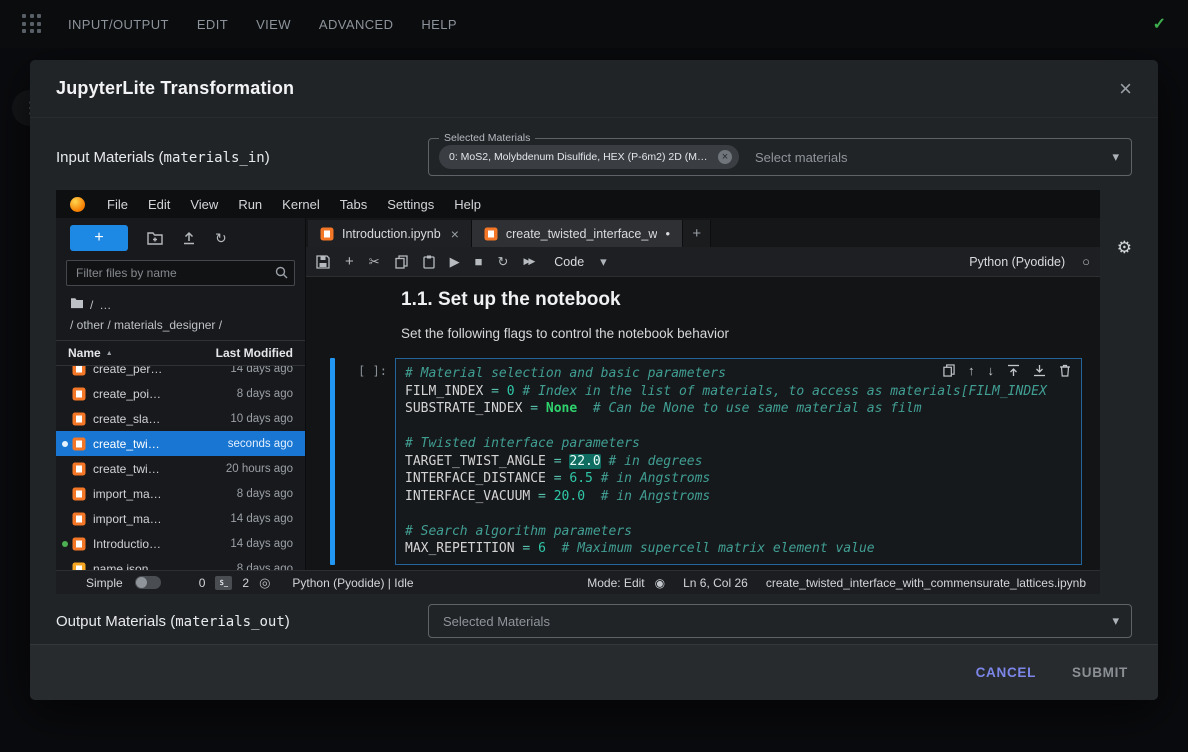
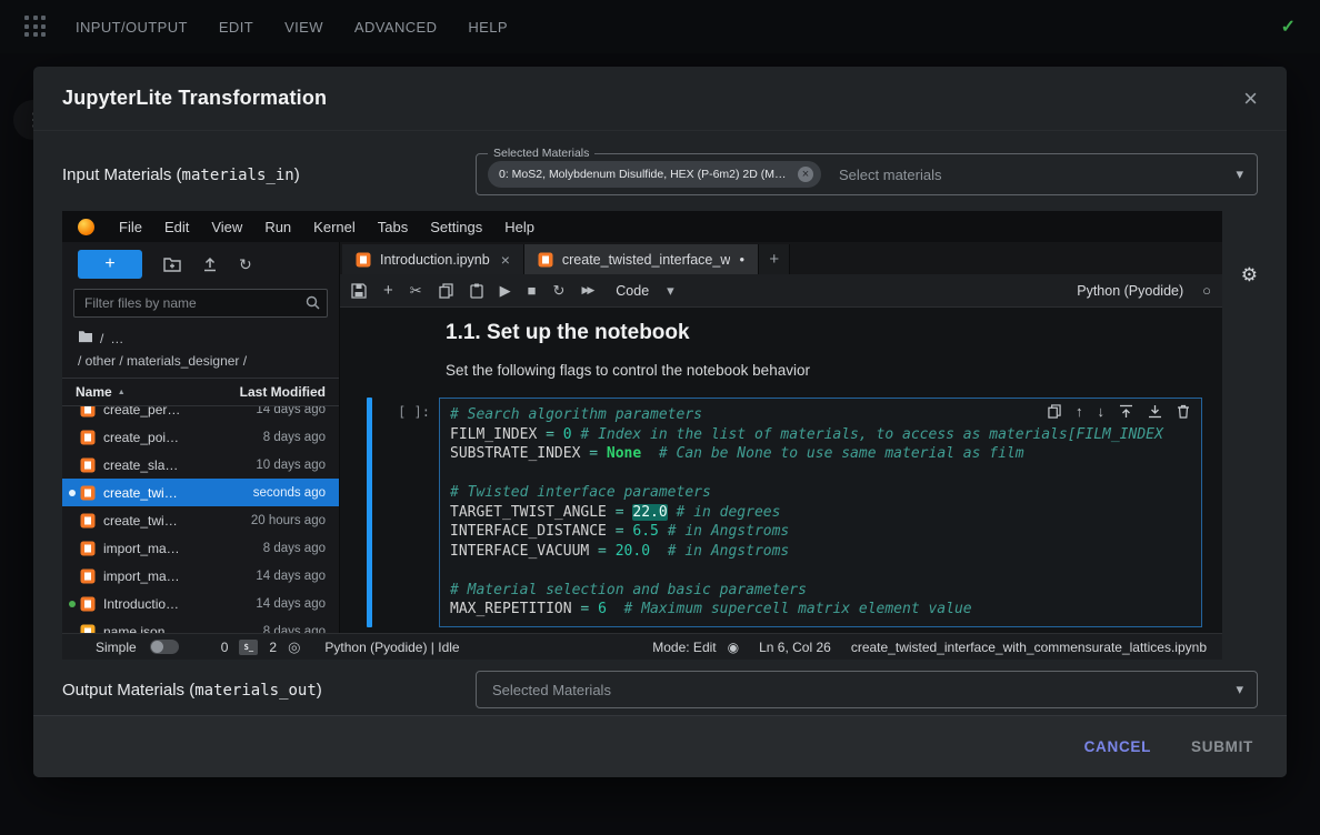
  INPUT/OUTPUT
  EDIT
  VIEW
  ADVANCED
  HELP
  ✓
  JupyterLite Transformation
  ×
  Input Materials (materials_in)
  Selected Materials
  0: MoS2, Molybdenum Disulfide, HEX (P-6m2) 2D (Mon
  ×
  Select materials
  ▾
  File
  Edit
  View
  Run
  Kernel
  Tabs
  Settings
  Help
  +
  ↻
  Filter files by name
  /
  …
  / other / materials_designer /
  Name
  Last Modified
  create_per…
  14 days ago
  create_poi…
  8 days ago
  create_sla…
  10 days ago
  create_twi…
  seconds ago
  create_twi…
  20 hours ago
  import_ma…
  8 days ago
  import_ma…
  14 days ago
  Introductio…
  14 days ago
  name.json
  8 days ago
  Introduction.ipynb
  ×
  create_twisted_interface_w
  ●
  +
  +
  ✂
  ▶
  ■
  ↻
  ▶▶
  Code
  ▾
  Python (Pyodide)
  ○
  1.1. Set up the notebook
  Set the following flags to control the notebook behavior
  [ ]:
- # Material selection and basic parameters
+ # Search algorithm parameters
  FILM_INDEX = 0 # Index in the list of materials, to access as materials[FILM_INDEX
  SUBSTRATE_INDEX = None # Can be None to use same material as film
  # Twisted interface parameters
  TARGET_TWIST_ANGLE = 22.0 # in degrees
  INTERFACE_DISTANCE = 6.5 # in Angstroms
  INTERFACE_VACUUM = 20.0 # in Angstroms
- # Search algorithm parameters
+ # Material selection and basic parameters
  MAX_REPETITION = 6 # Maximum supercell matrix element value
  ↑
  ↓
  Simple
  0
  S_
  2
  ◎
  Python (Pyodide) | Idle
  Mode: Edit
  ◉
  Ln 6, Col 26
  create_twisted_interface_with_commensurate_lattices.ipynb
  ⚙
  Output Materials (materials_out)
  Selected Materials
  ▾
  CANCEL
  SUBMIT
